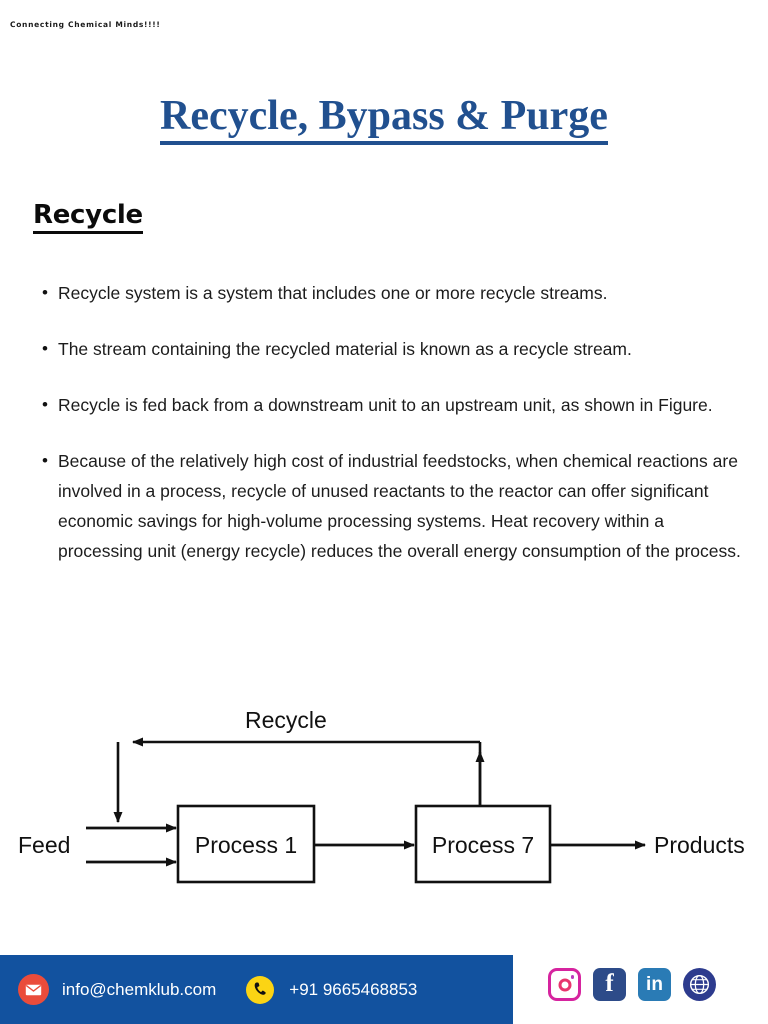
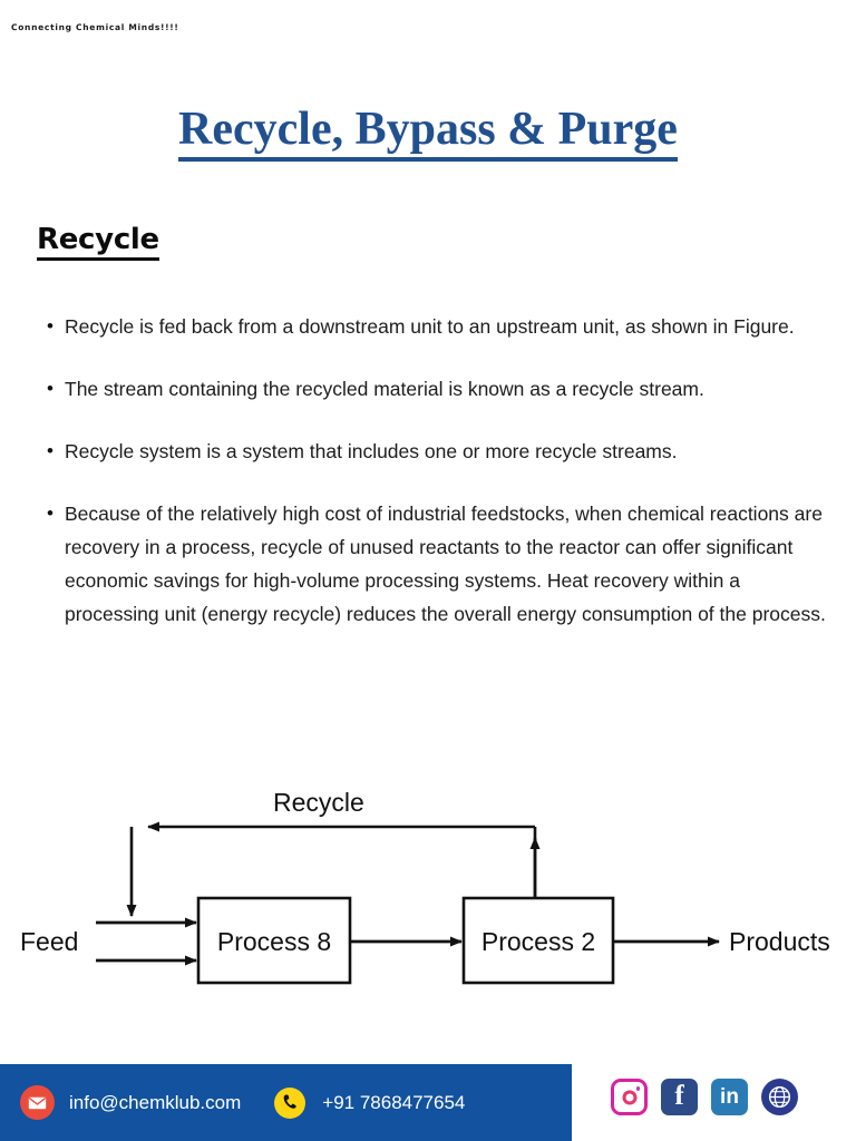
  Connecting Chemical Minds!!!!
  Recycle, Bypass & Purge
  Recycle
  •
- Recycle system is a system that includes one or more recycle streams.
+ Recycle is fed back from a downstream unit to an upstream unit, as shown in Figure.
  •
  The stream containing the recycled material is known as a recycle stream.
  •
- Recycle is fed back from a downstream unit to an upstream unit, as shown in Figure.
+ Recycle system is a system that includes one or more recycle streams.
  •
- Because of the relatively high cost of industrial feedstocks, when chemical reactions are involved in a process, recycle of unused reactants to the reactor can offer significant economic savings for high-volume processing systems. Heat recovery within a processing unit (energy recycle) reduces the overall energy consumption of the process.
+ Because of the relatively high cost of industrial feedstocks, when chemical reactions are recovery in a process, recycle of unused reactants to the reactor can offer significant economic savings for high-volume processing systems. Heat recovery within a processing unit (energy recycle) reduces the overall energy consumption of the process.
  Recycle
  Feed
- Process 1
+ Process 8
- Process 7
+ Process 2
  Products
  info@chemklub.com
- +91 9665468853
+ +91 7868477654
  f
  in
